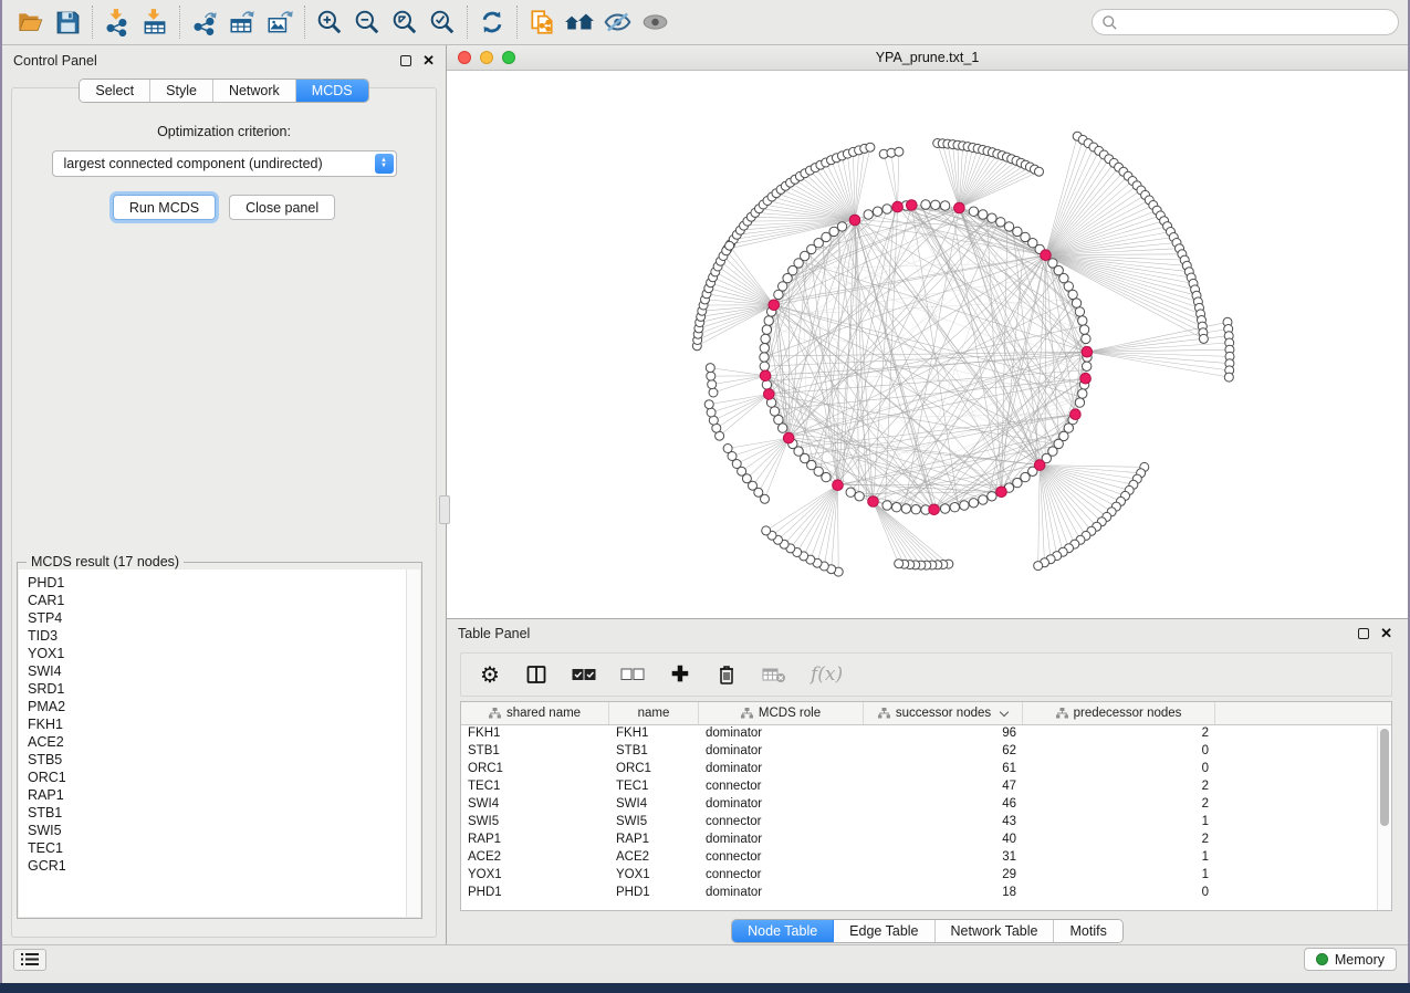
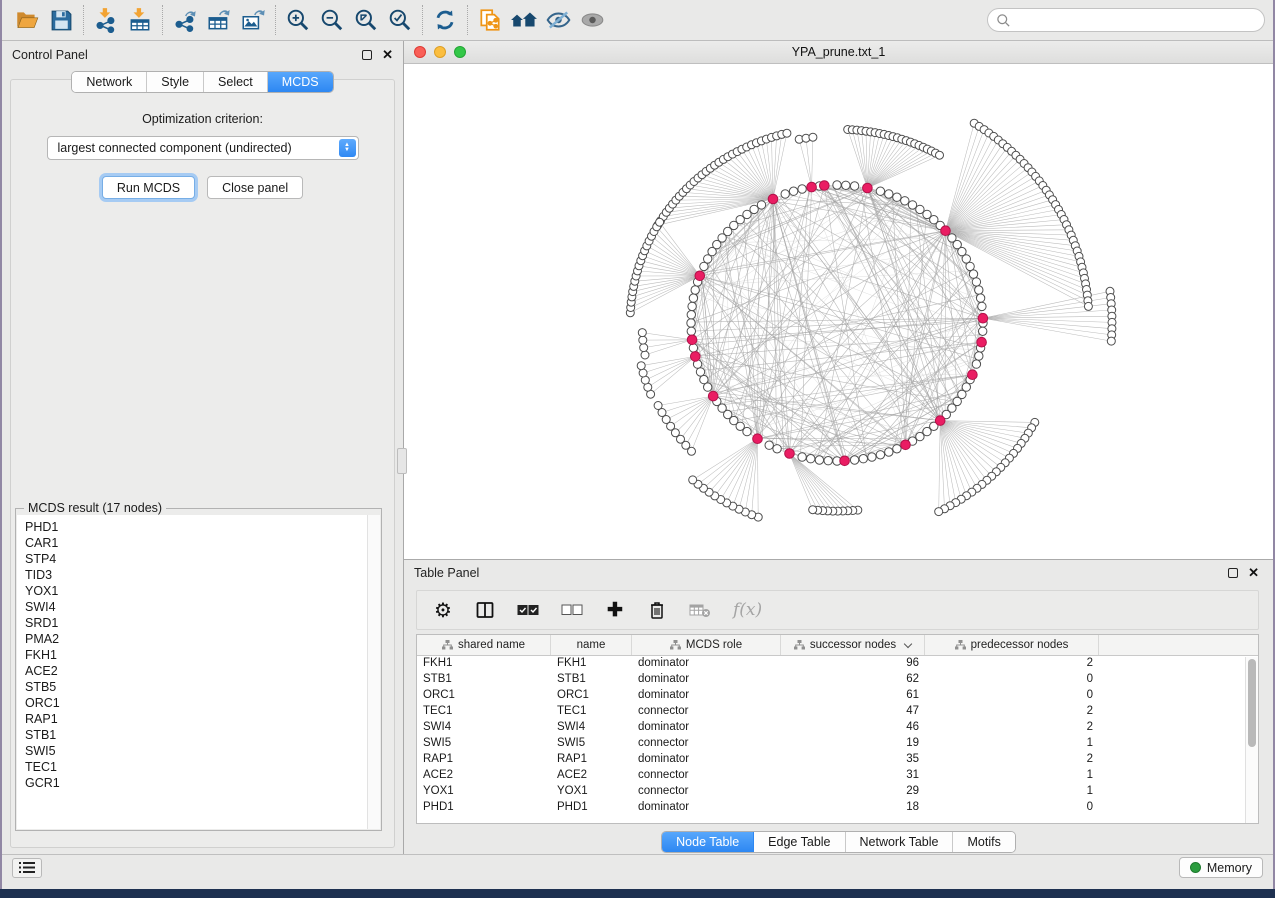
  Control Panel
  ✕
- Select
+ Network
  Style
- Network
+ Select
  MCDS
  Optimization criterion:
  largest connected component (undirected)
  Run MCDS
  Close panel
  MCDS result (17 nodes)
  PHD1
  CAR1
  STP4
  TID3
  YOX1
  SWI4
  SRD1
  PMA2
  FKH1
  ACE2
  STB5
  ORC1
  RAP1
  STB1
  SWI5
  TEC1
  GCR1
  YPA_prune.txt_1
  Table Panel
  ✕
  ⚙
  ✚
  f(x)
  shared name
  name
  MCDS role
  successor nodes
  predecessor nodes
  FKH1
  FKH1
  dominator
  96
  2
  STB1
  STB1
  dominator
  62
  0
  ORC1
  ORC1
  dominator
  61
  0
  TEC1
  TEC1
  connector
  47
  2
  SWI4
  SWI4
  dominator
  46
  2
  SWI5
  SWI5
  connector
- 43
+ 19
  1
  RAP1
  RAP1
  dominator
- 40
+ 35
  2
  ACE2
  ACE2
  connector
  31
  1
  YOX1
  YOX1
  connector
  29
  1
  PHD1
  PHD1
  dominator
  18
  0
  Node Table
  Edge Table
  Network Table
  Motifs
  Memory
